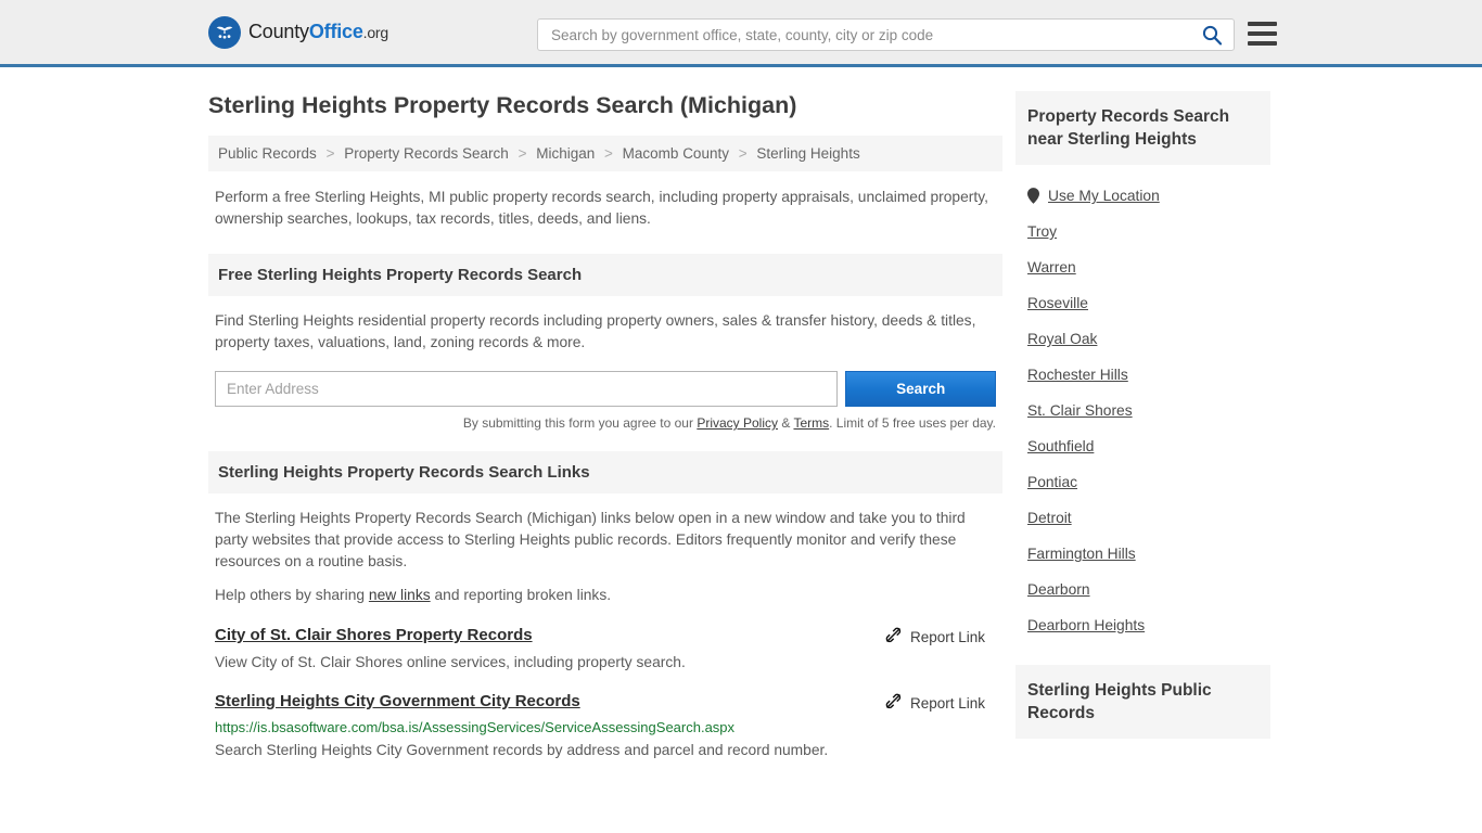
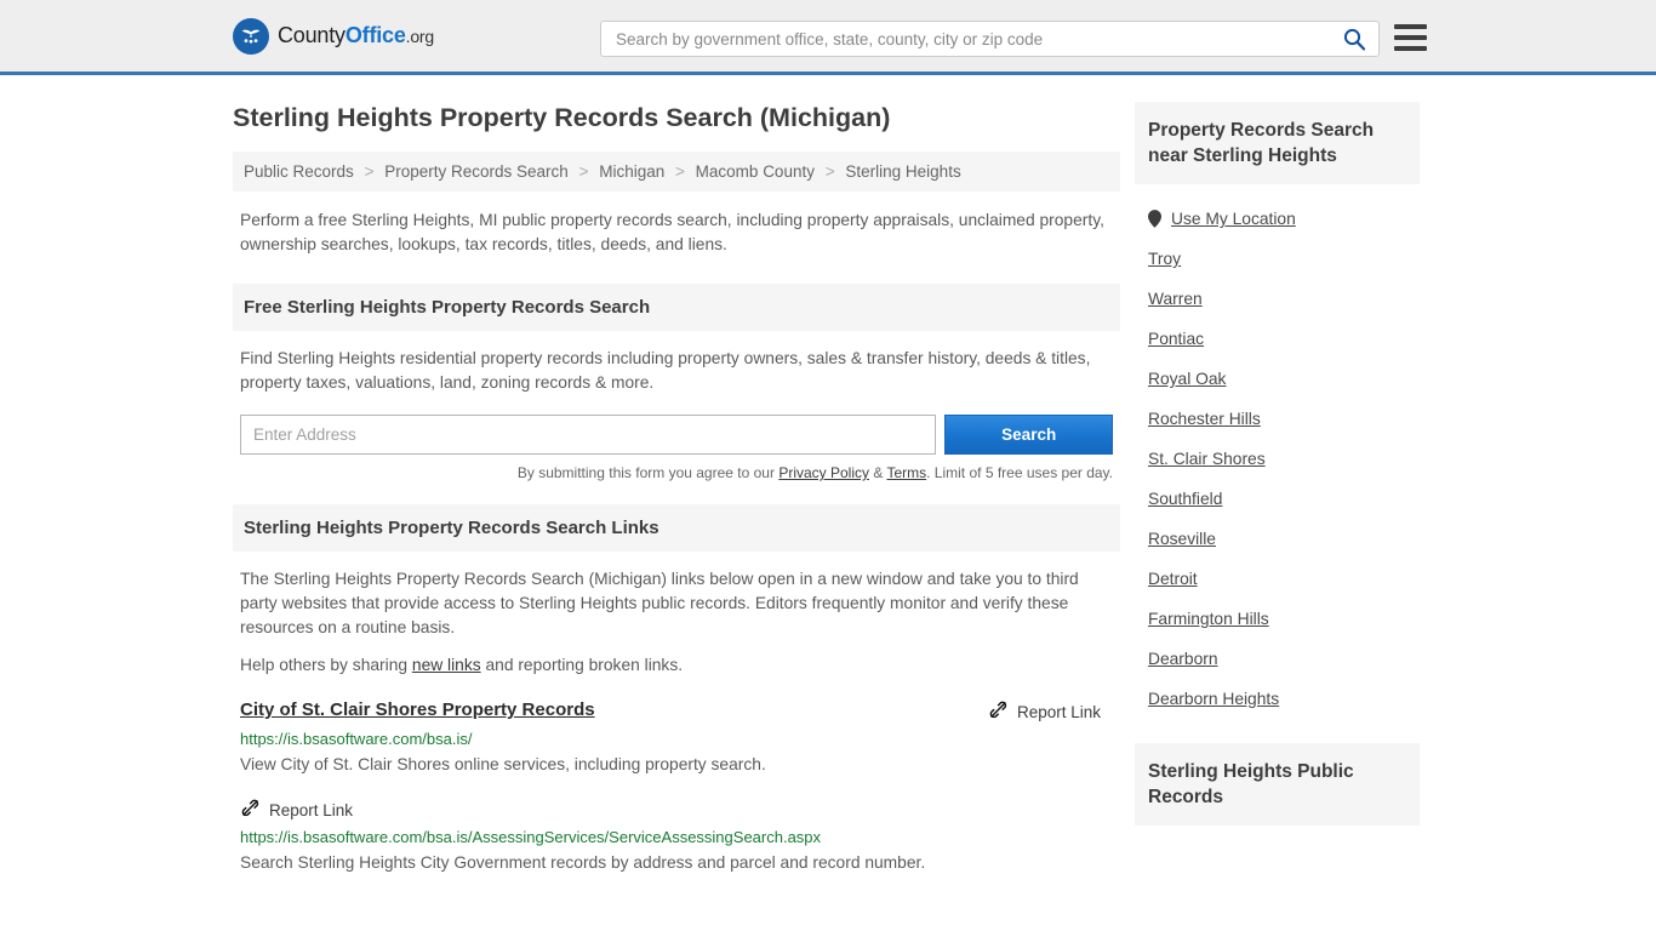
  CountyOffice.org
  Search by government office, state, county, city or zip code
  Sterling Heights Property Records Search (Michigan)
  Public Records > Property Records Search > Michigan > Macomb County > Sterling Heights
  Perform a free Sterling Heights, MI public property records search, including property appraisals, unclaimed property, ownership searches, lookups, tax records, titles, deeds, and liens.
  Free Sterling Heights Property Records Search
  Find Sterling Heights residential property records including property owners, sales & transfer history, deeds & titles, property taxes, valuations, land, zoning records & more.
  Enter Address
  Search
  By submitting this form you agree to our Privacy Policy & Terms. Limit of 5 free uses per day.
  Sterling Heights Property Records Search Links
  The Sterling Heights Property Records Search (Michigan) links below open in a new window and take you to third party websites that provide access to Sterling Heights public records. Editors frequently monitor and verify these resources on a routine basis.
  Help others by sharing new links and reporting broken links.
  City of St. Clair Shores Property Records
  Report Link
+ https://is.bsasoftware.com/bsa.is/
  View City of St. Clair Shores online services, including property search.
- Sterling Heights City Government City Records
  Report Link
  https://is.bsasoftware.com/bsa.is/AssessingServices/ServiceAssessingSearch.aspx
  Search Sterling Heights City Government records by address and parcel and record number.
  Property Records Search near Sterling Heights
  Use My Location
  Troy
  Warren
- Roseville
+ Pontiac
  Royal Oak
  Rochester Hills
  St. Clair Shores
  Southfield
- Pontiac
+ Roseville
  Detroit
  Farmington Hills
  Dearborn
  Dearborn Heights
  Sterling Heights Public Records
